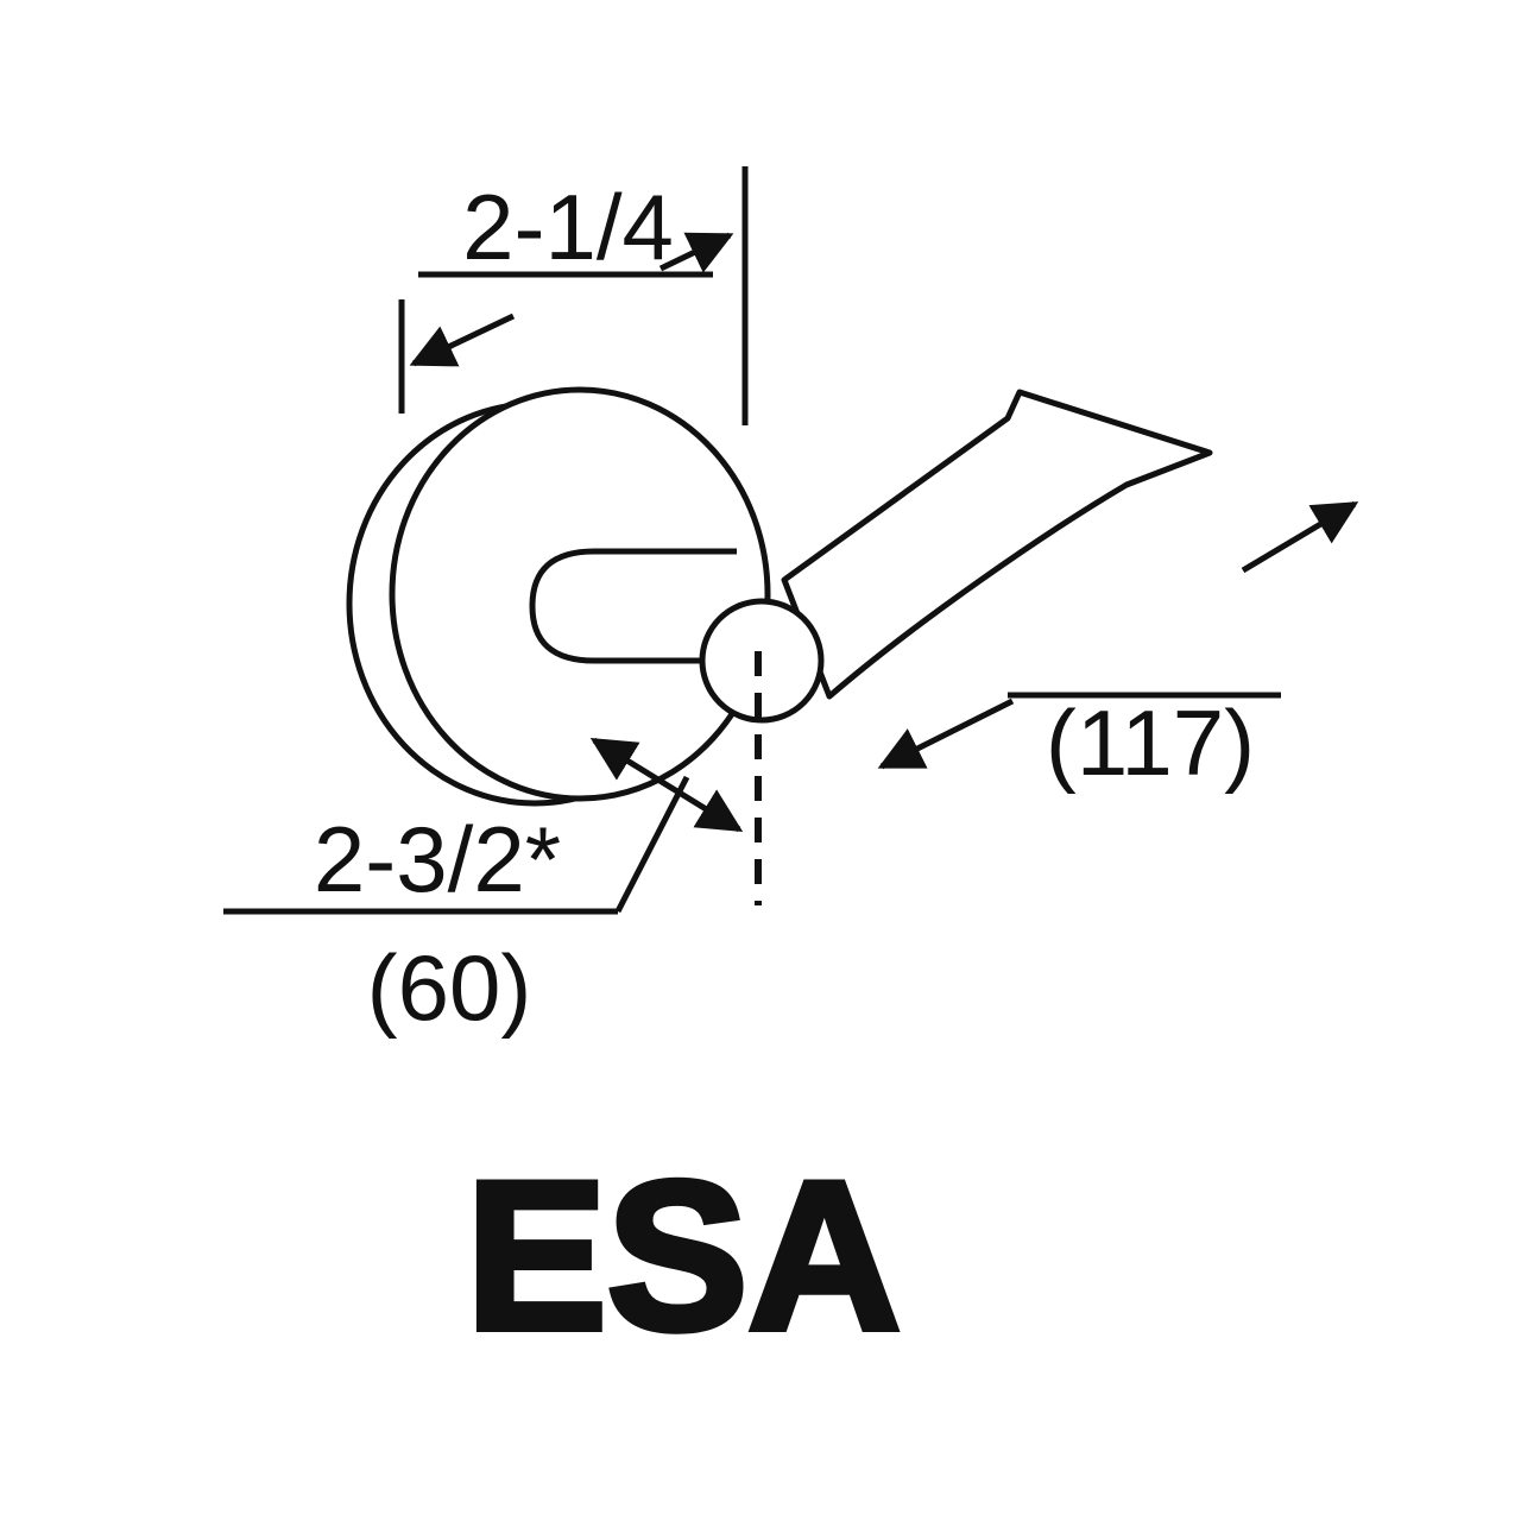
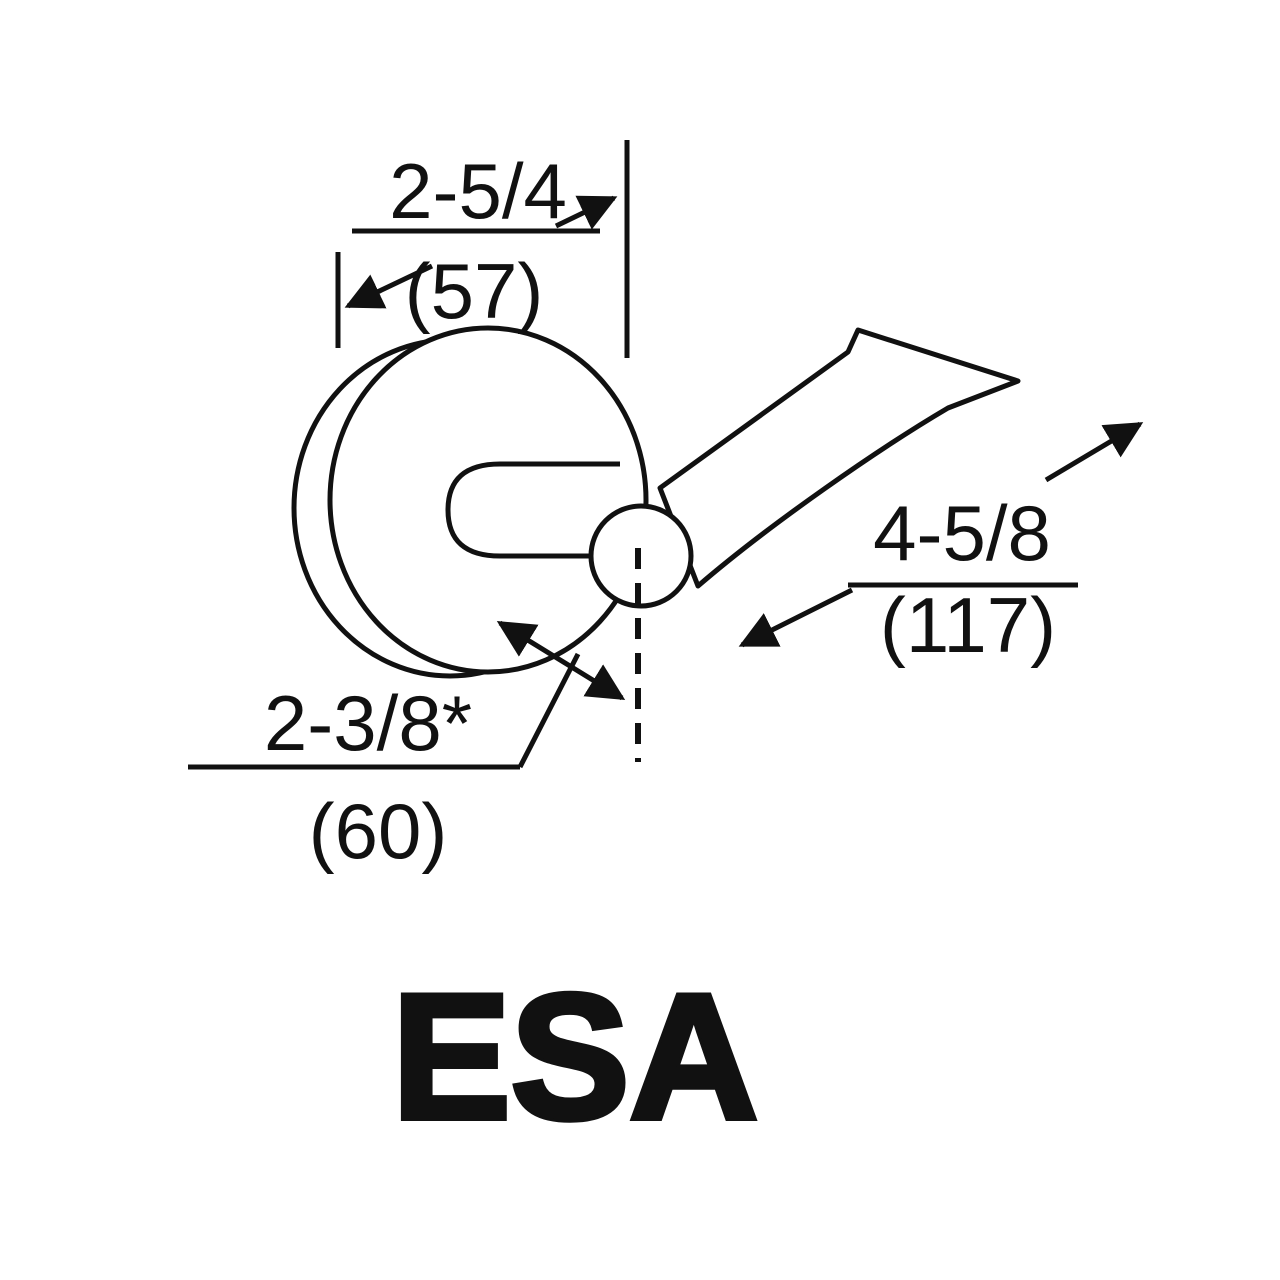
- 2-1/4
+ 2-5/4
+ (57)
+ 4-5/8
  (117)
- 2-3/2*
+ 2-3/8*
  (60)
  ESA
